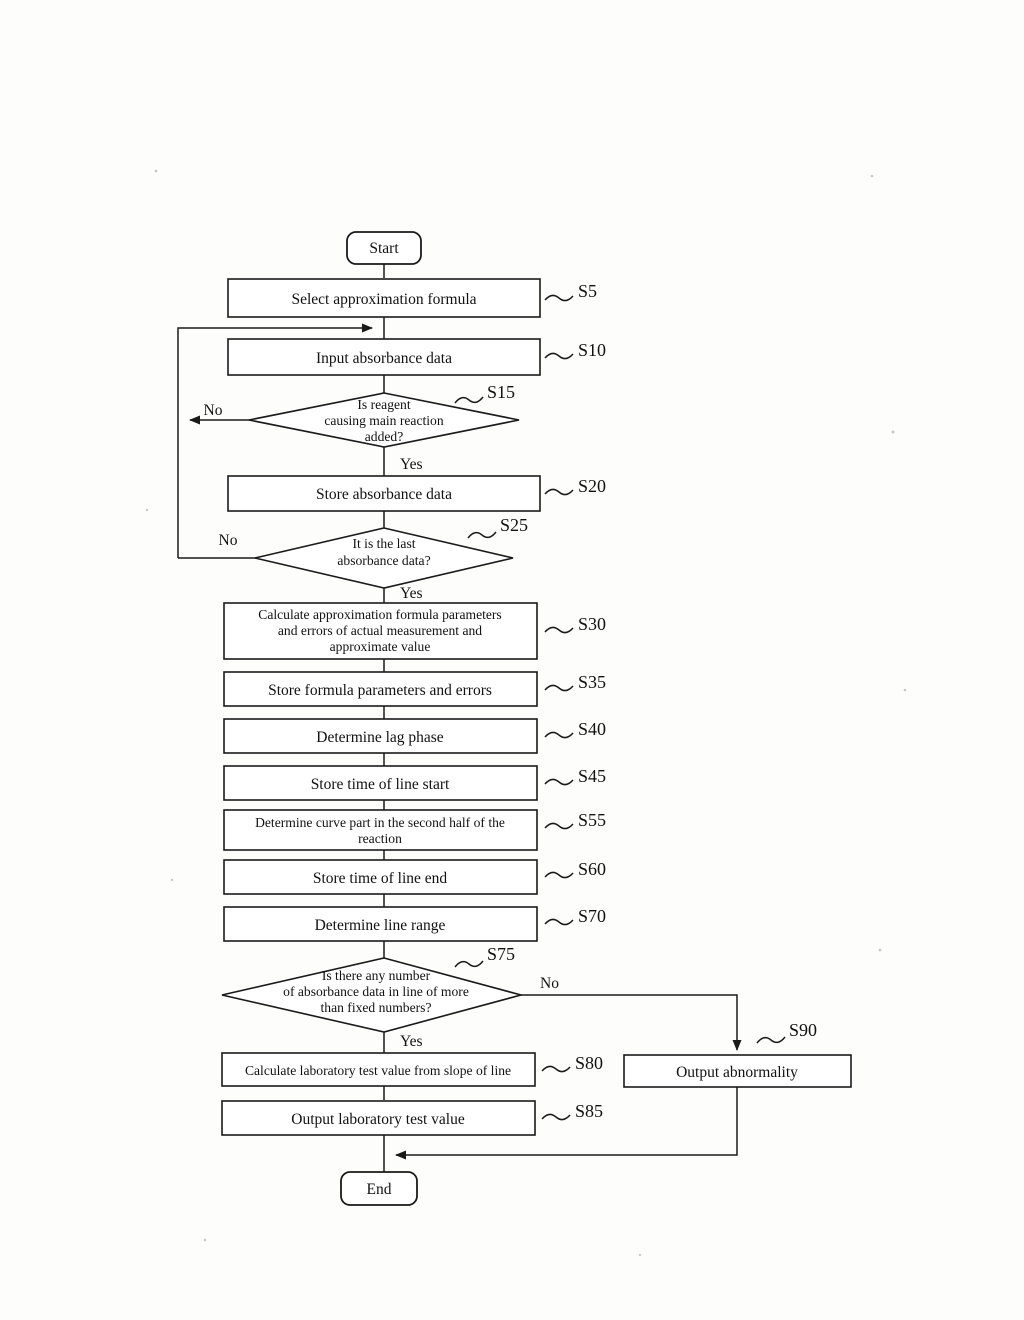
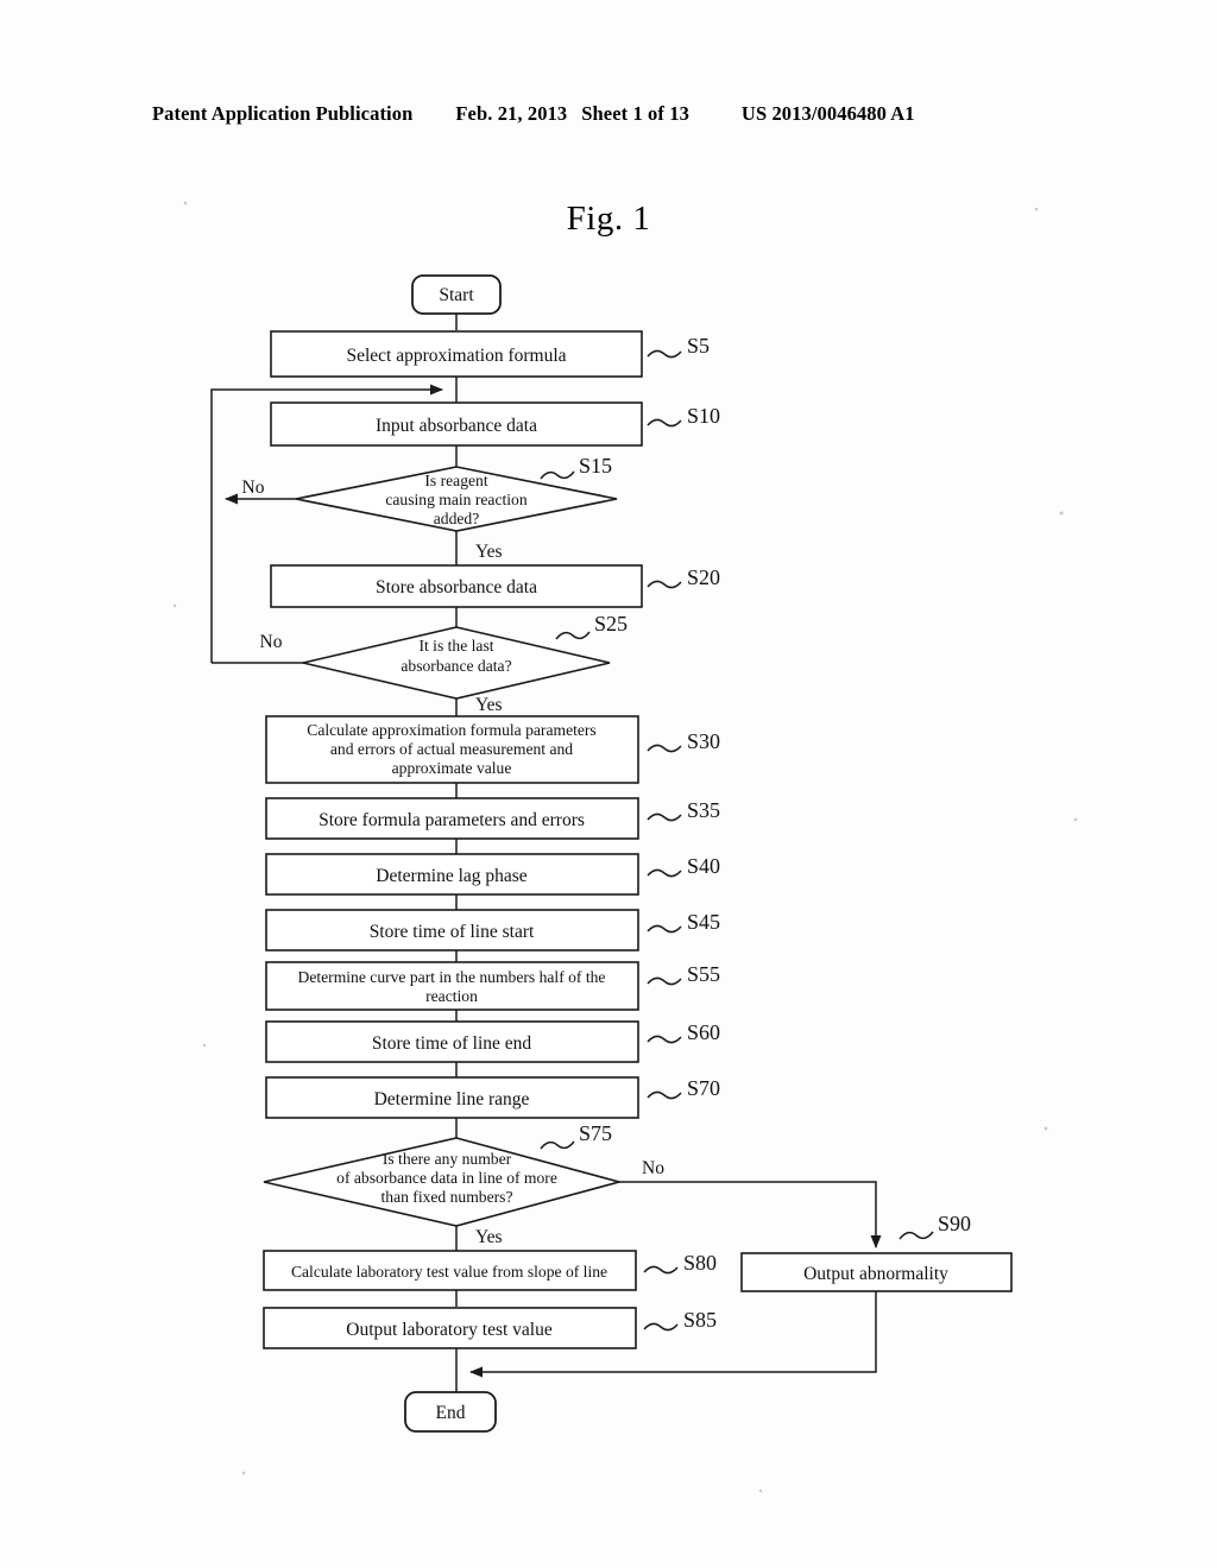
+ Patent Application Publication
+ Feb. 21, 2013
+ Sheet 1 of 13
+ US 2013/0046480 A1
+ Fig. 1
  Start
  Select approximation formula
  S5
  Input absorbance data
  S10
  Is reagent
  causing main reaction
  added?
  S15
  No
  Yes
  Store absorbance data
  S20
  It is the last
  absorbance data?
  S25
  No
  Yes
  Calculate approximation formula parameters
  and errors of actual measurement and
  approximate value
  S30
  Store formula parameters and errors
  S35
  Determine lag phase
  S40
  Store time of line start
  S45
- Determine curve part in the second half of the
+ Determine curve part in the numbers half of the
  reaction
  S55
  Store time of line end
  S60
  Determine line range
  S70
  Is there any number
  of absorbance data in line of more
  than fixed numbers?
  S75
  No
  Yes
  Calculate laboratory test value from slope of line
  S80
  Output laboratory test value
  S85
  Output abnormality
  S90
  End
